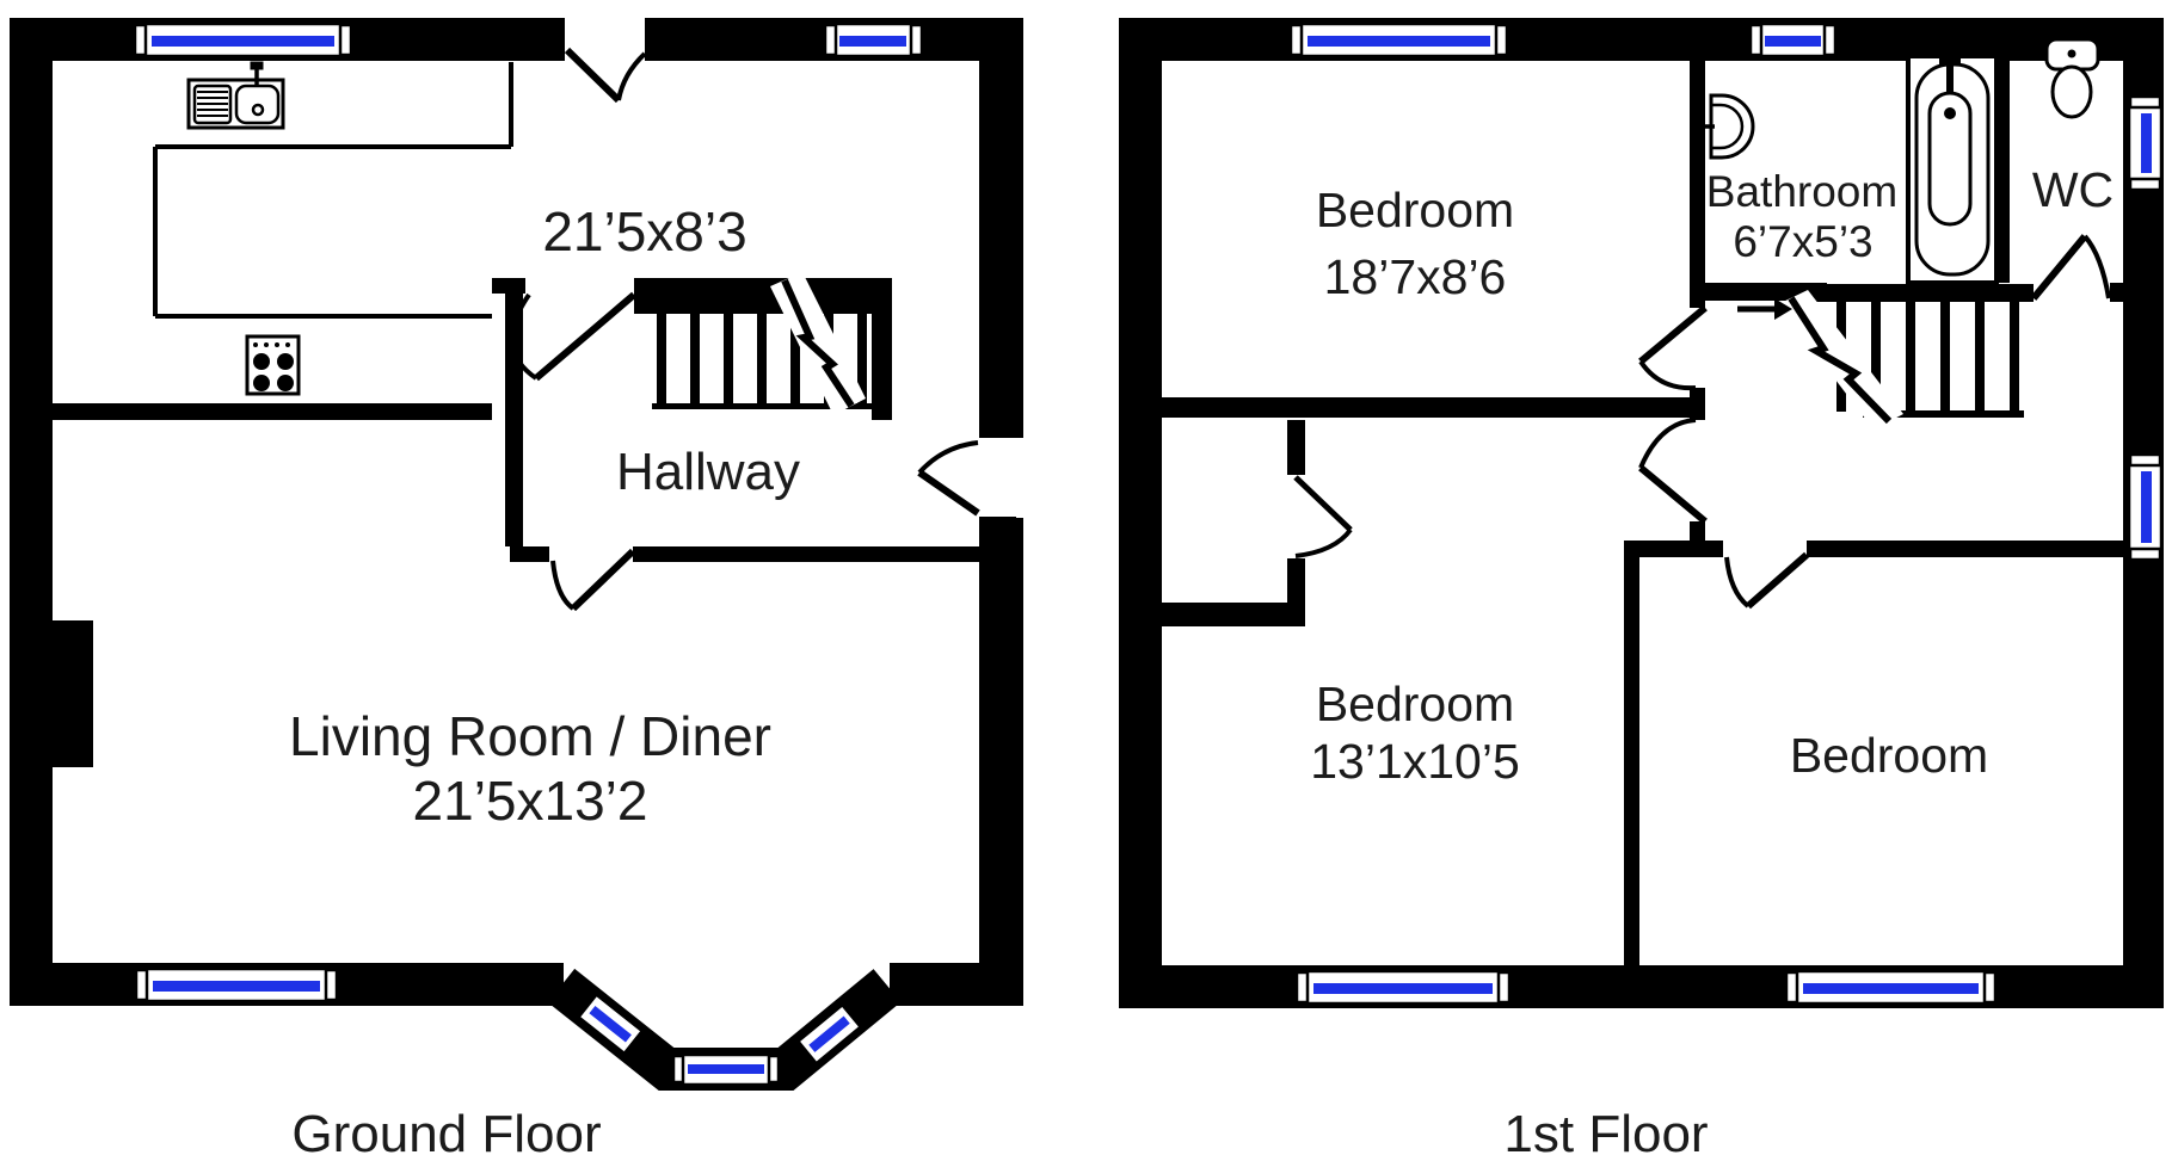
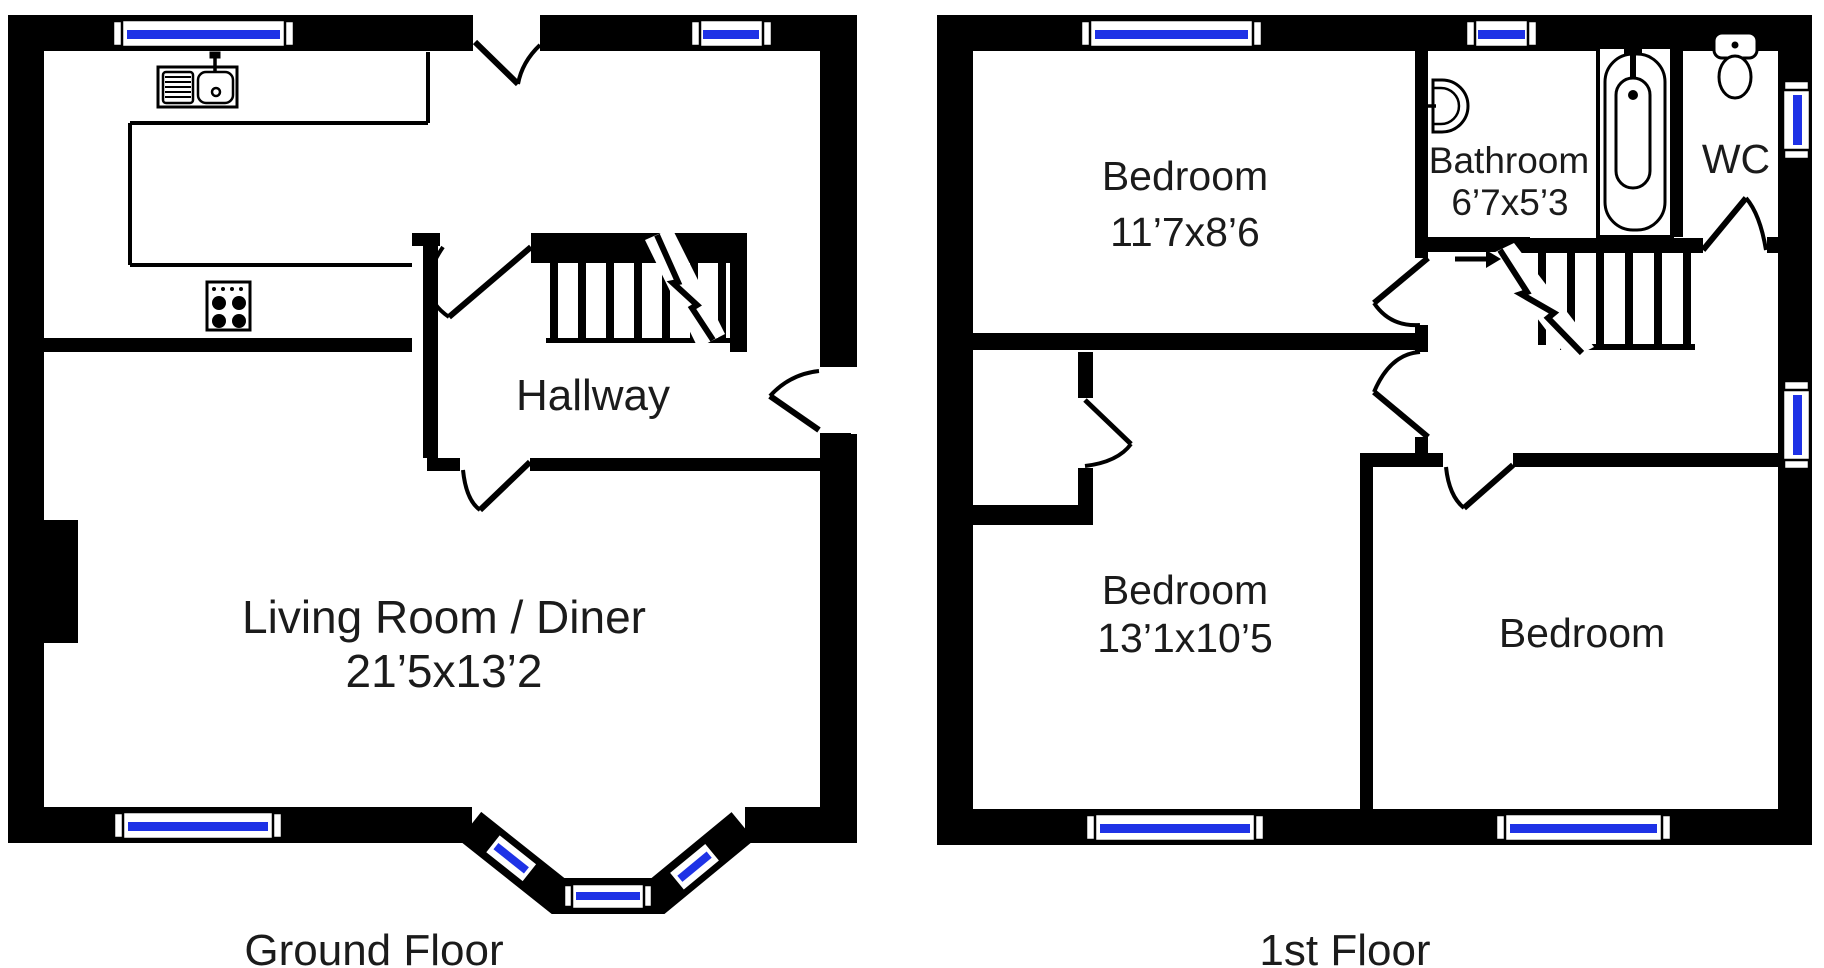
- 21’5x8’3
  Hallway
  Living Room / Diner
  21’5x13’2
  Ground Floor
  Bedroom
- 18’7x8’6
+ 11’7x8’6
  Bathroom
  6’7x5’3
  WC
  Bedroom
  13’1x10’5
  Bedroom
  1st Floor
